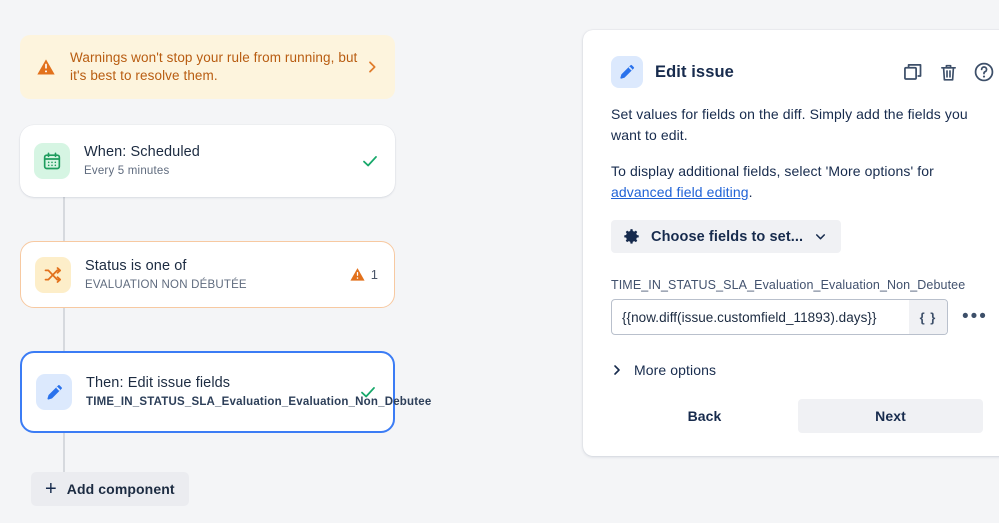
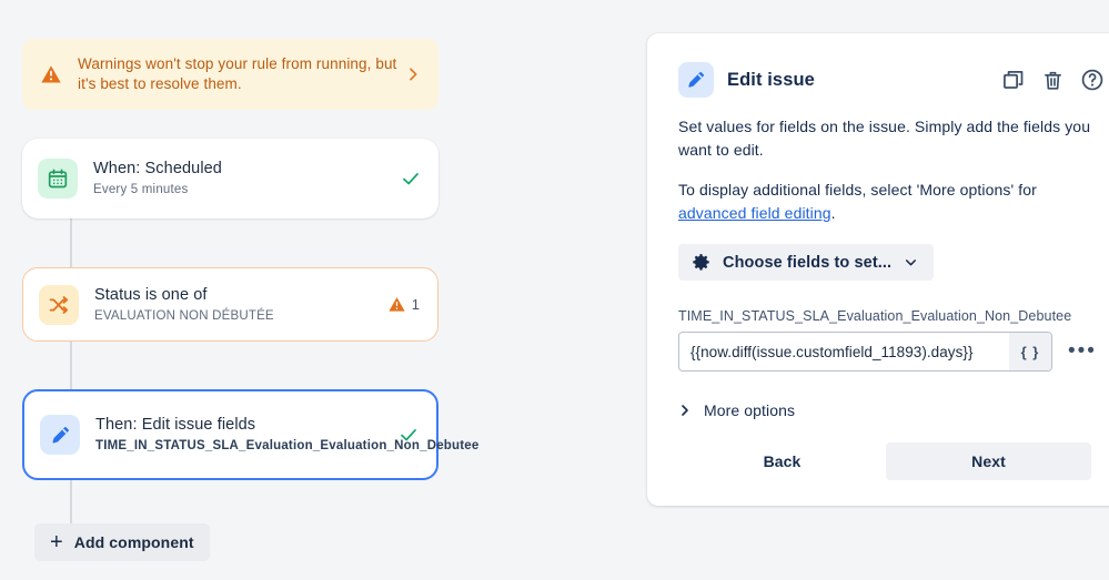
  Warnings won't stop your rule from running, but it's best to resolve them.
  When: Scheduled
  Every 5 minutes
  Status is one of
  EVALUATION NON DÉBUTÉE
  1
  Then: Edit issue fields
  TIME_IN_STATUS_SLA_Evaluation_Evaluation_Non_Debutee
  +
  Add component
  Edit issue
- Set values for fields on the diff. Simply add the fields you want to edit.
+ Set values for fields on the issue. Simply add the fields you want to edit.
  To display additional fields, select 'More options' for advanced field editing.
  Choose fields to set...
  TIME_IN_STATUS_SLA_Evaluation_Evaluation_Non_Debutee
  {{now.diff(issue.customfield_11893).days}}
  { }
  •••
  More options
  Back
  Next
